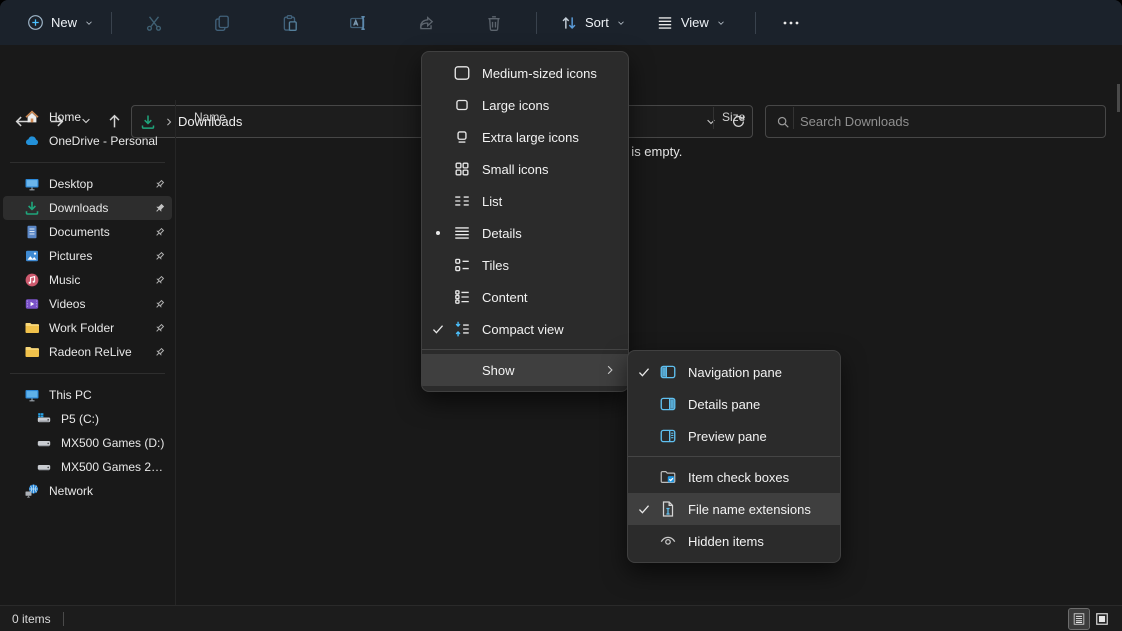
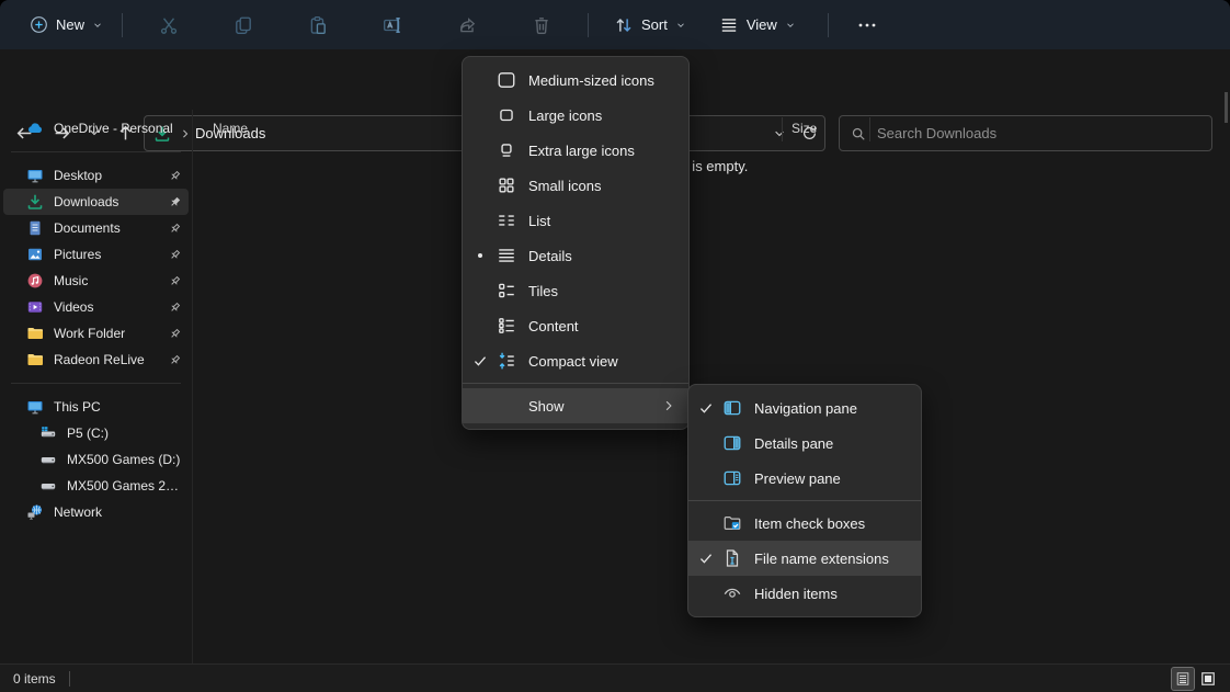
  New
  Sort
  View
  Downloads
  Search Downloads
- Home
  OneDrive - Personal
  Desktop
  Downloads
  Documents
  Pictures
  Music
  Videos
  Work Folder
  Radeon ReLive
  This PC
  P5 (C:)
  MX500 Games (D:)
  MX500 Games 2 (E
  Network
  Name
  Size
  0 items
  Medium-sized icons
  Large icons
  Extra large icons
  Small icons
  List
  Details
  Tiles
  Content
  Compact view
  Show
  Navigation pane
  Details pane
  Preview pane
  Item check boxes
  File name extensions
  Hidden items
